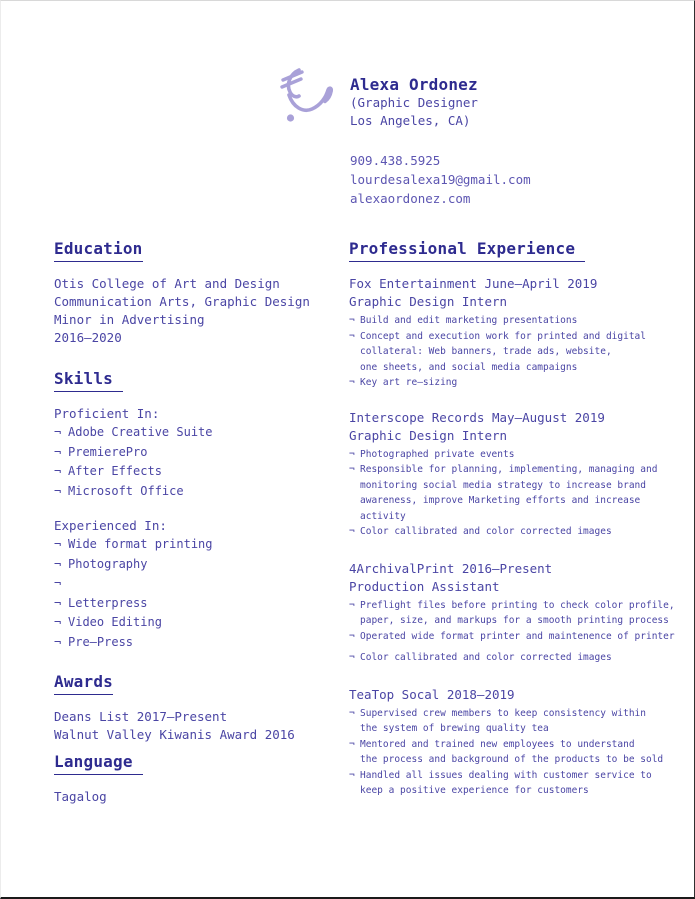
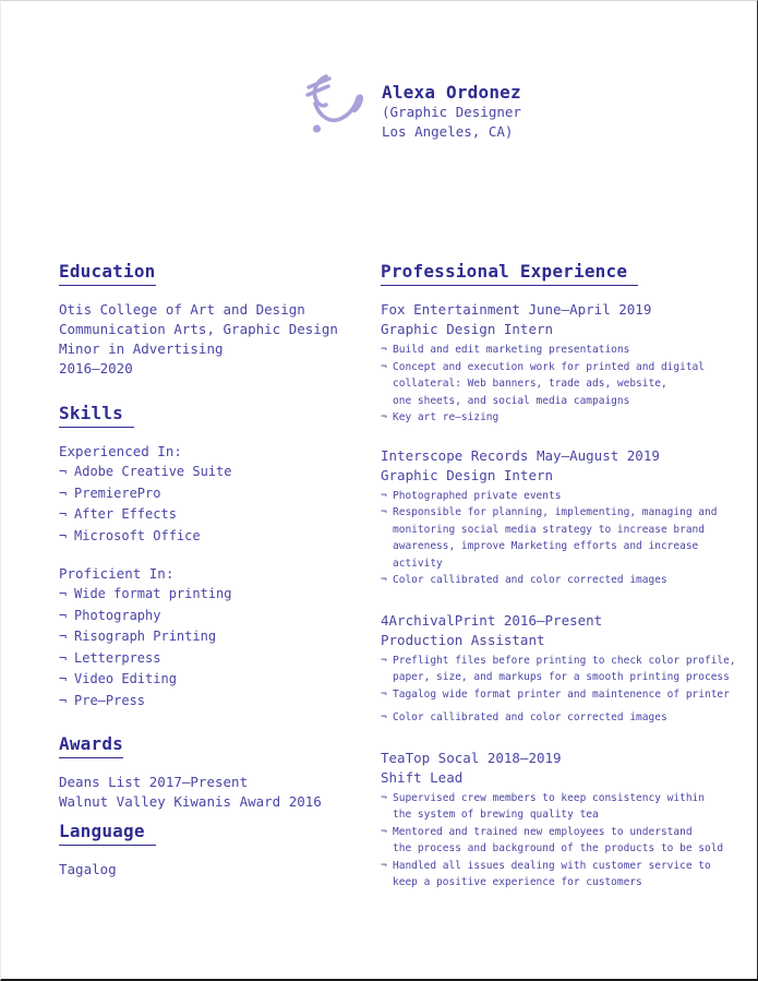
  Alexa Ordonez
  (Graphic Designer
  Los Angeles, CA)
- 909.438.5925
- lourdesalexa19@gmail.com
- alexaordonez.com
  Education
  Otis College of Art and Design
  Communication Arts, Graphic Design
  Minor in Advertising
  2016–2020
  Skills
- Proficient In:
+ Experienced In:
  ¬
  Adobe Creative Suite
  ¬
  PremierePro
  ¬
  After Effects
  ¬
  Microsoft Office
- Experienced In:
+ Proficient In:
  ¬
  Wide format printing
  ¬
  Photography
  ¬
+ Risograph Printing
  ¬
  Letterpress
  ¬
  Video Editing
  ¬
  Pre–Press
  Awards
  Deans List 2017–Present
  Walnut Valley Kiwanis Award 2016
  Language
  Tagalog
  Professional Experience
  Fox Entertainment June–April 2019
  Graphic Design Intern
  ¬
  Build and edit marketing presentations
  ¬
  Concept and execution work for printed and digital
  collateral: Web banners, trade ads, website,
  one sheets, and social media campaigns
  ¬
  Key art re–sizing
  Interscope Records May–August 2019
  Graphic Design Intern
  ¬
  Photographed private events
  ¬
  Responsible for planning, implementing, managing and
  monitoring social media strategy to increase brand
  awareness, improve Marketing efforts and increase activity
  ¬
  Color callibrated and color corrected images
  4ArchivalPrint 2016–Present
  Production Assistant
  ¬
  Preflight files before printing to check color profile,
  paper, size, and markups for a smooth printing process
  ¬
- Operated wide format printer and maintenence of printer
+ Tagalog wide format printer and maintenence of printer
  ¬
  Color callibrated and color corrected images
  TeaTop Socal 2018–2019
+ Shift Lead
  ¬
  Supervised crew members to keep consistency within
  the system of brewing quality tea
  ¬
  Mentored and trained new employees to understand
  the process and background of the products to be sold
  ¬
  Handled all issues dealing with customer service to
  keep a positive experience for customers
